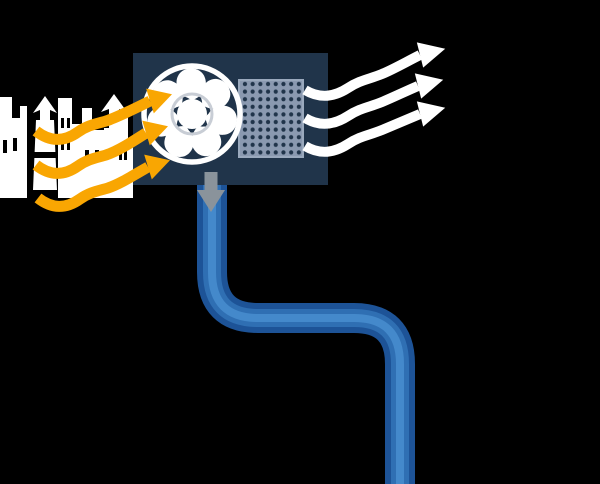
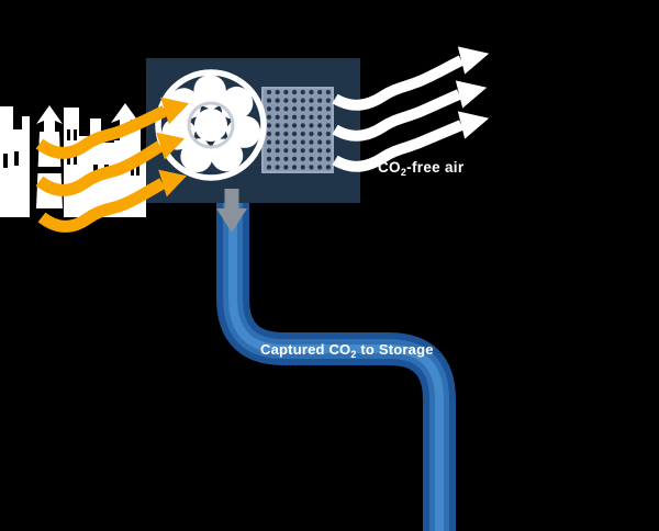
+ CO2-free air
+ Captured CO2 to Storage
